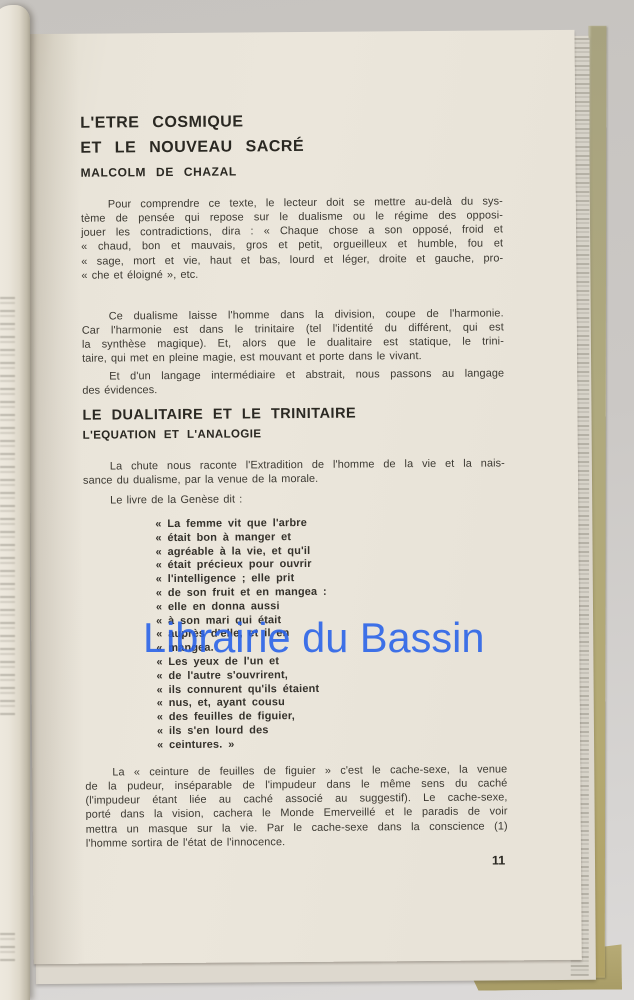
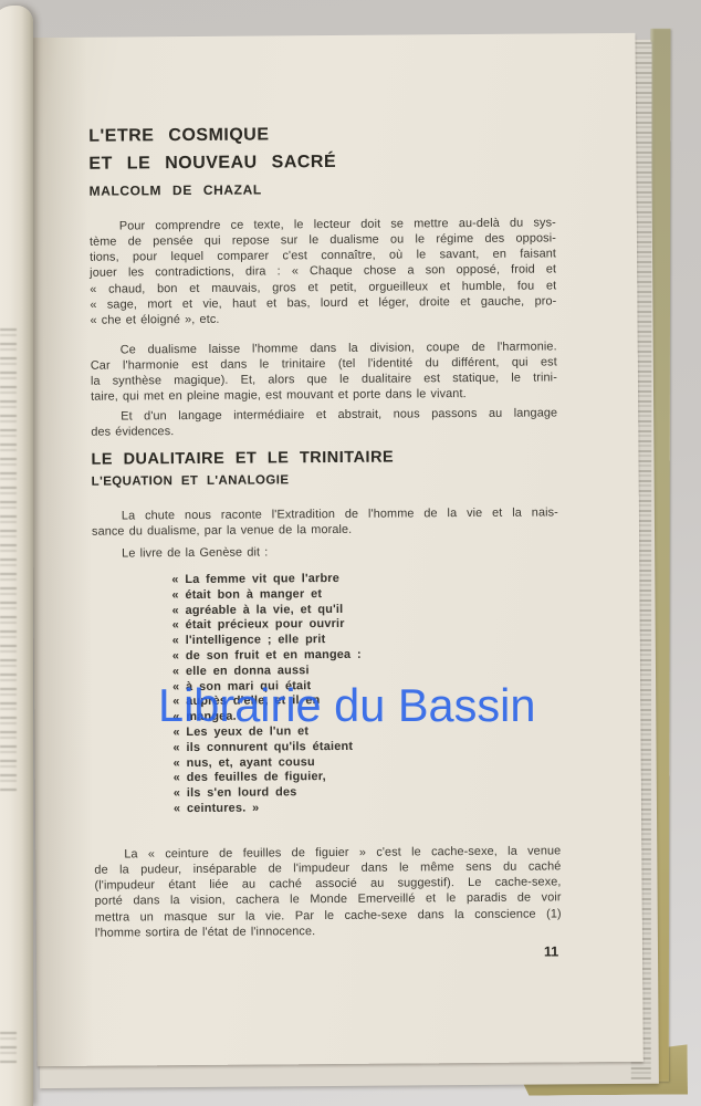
  L'ETRE COSMIQUE
  ET LE NOUVEAU SACRÉ
  MALCOLM DE CHAZAL
  Pour comprendre ce texte, le lecteur doit se mettre au-delà du sys-
  tème de pensée qui repose sur le dualisme ou le régime des opposi-
+ tions, pour lequel comparer c'est connaître, où le savant, en faisant
  jouer les contradictions, dira : « Chaque chose a son opposé, froid et
  « chaud, bon et mauvais, gros et petit, orgueilleux et humble, fou et
  « sage, mort et vie, haut et bas, lourd et léger, droite et gauche, pro-
  « che et éloigné », etc.
  Ce dualisme laisse l'homme dans la division, coupe de l'harmonie.
  Car l'harmonie est dans le trinitaire (tel l'identité du différent, qui est
  la synthèse magique). Et, alors que le dualitaire est statique, le trini-
  taire, qui met en pleine magie, est mouvant et porte dans le vivant.
  Et d'un langage intermédiaire et abstrait, nous passons au langage
  des évidences.
  LE DUALITAIRE ET LE TRINITAIRE
  L'EQUATION ET L'ANALOGIE
  La chute nous raconte l'Extradition de l'homme de la vie et la nais-
  sance du dualisme, par la venue de la morale.
  Le livre de la Genèse dit :
  « La femme vit que l'arbre
  « était bon à manger et
  « agréable à la vie, et qu'il
  « était précieux pour ouvrir
  « l'intelligence ; elle prit
  « de son fruit et en mangea :
  « elle en donna aussi
  « à son mari qui était
  « auprès d'elle, et il en
  « mangea.
  « Les yeux de l'un et
- « de l'autre s'ouvrirent,
  « ils connurent qu'ils étaient
  « nus, et, ayant cousu
  « des feuilles de figuier,
  « ils s'en lourd des
  « ceintures. »
  La « ceinture de feuilles de figuier » c'est le cache-sexe, la venue
  de la pudeur, inséparable de l'impudeur dans le même sens du caché
  (l'impudeur étant liée au caché associé au suggestif). Le cache-sexe,
  porté dans la vision, cachera le Monde Emerveillé et le paradis de voir
  mettra un masque sur la vie. Par le cache-sexe dans la conscience (1)
  l'homme sortira de l'état de l'innocence.
  11
  Librairie du Bassin
